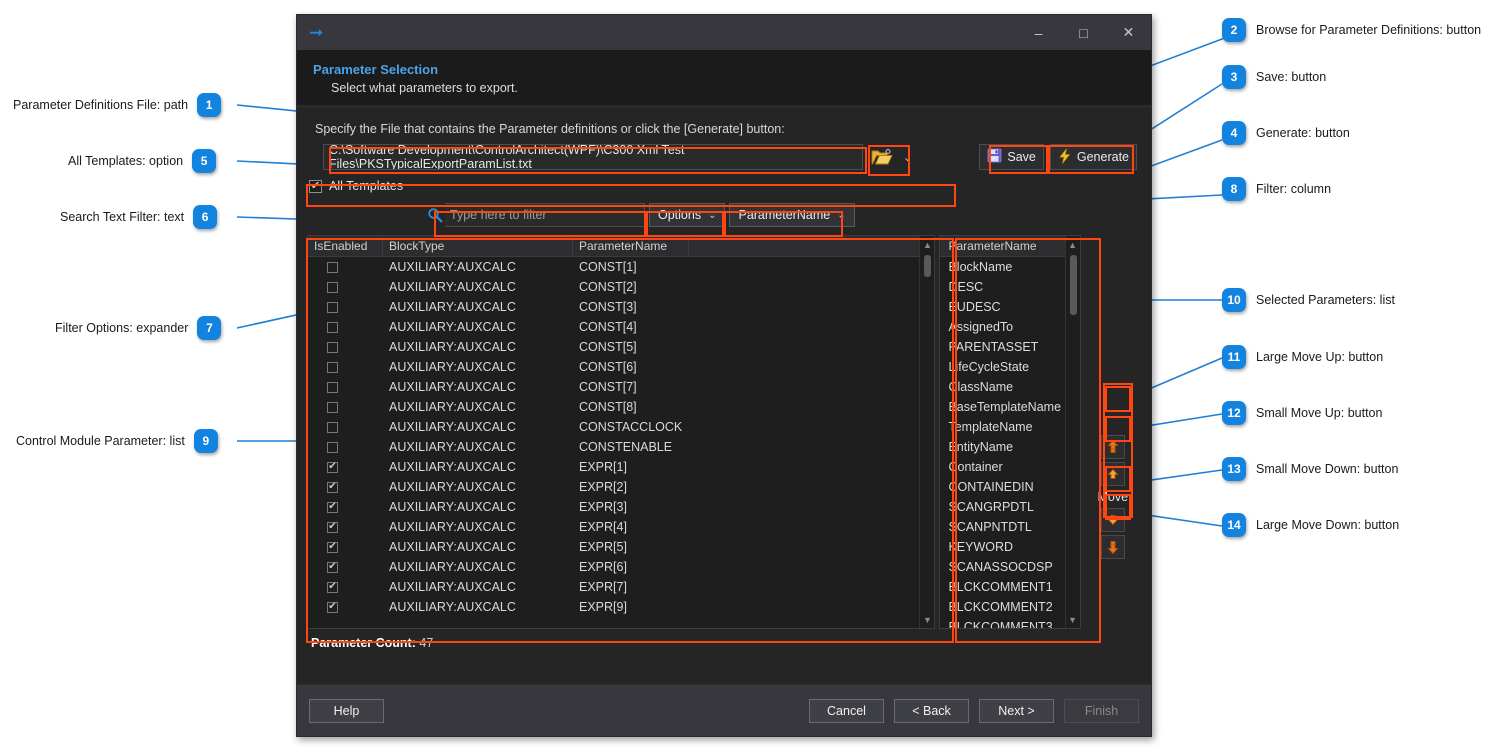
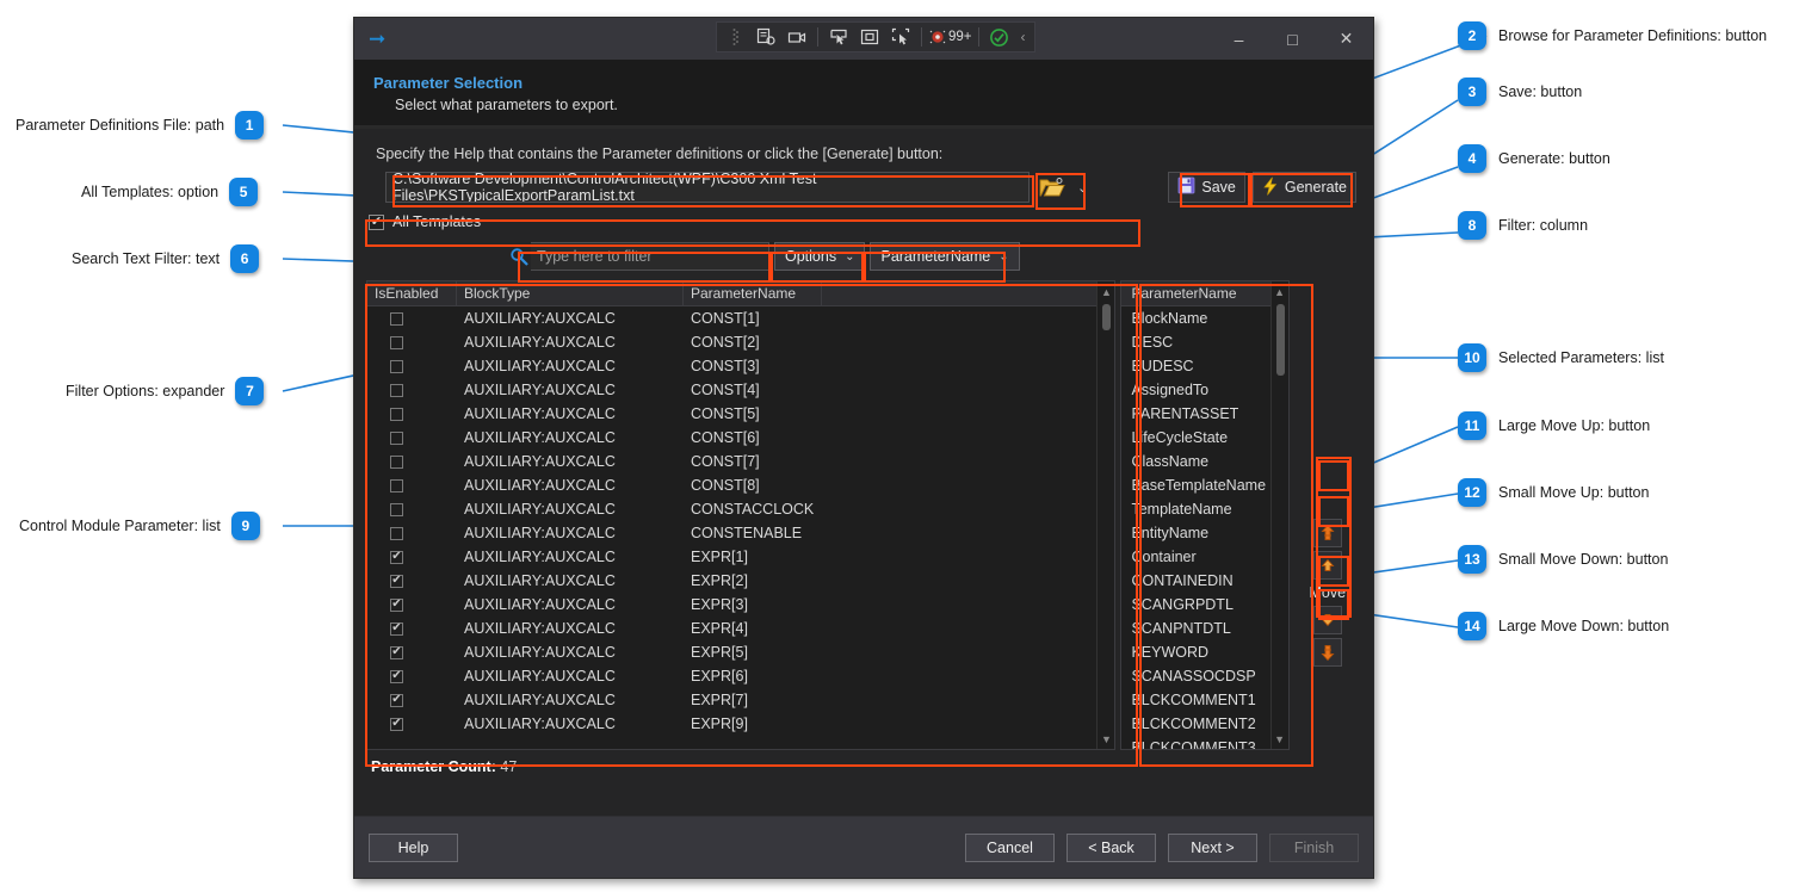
  Parameter Definitions File: path
  1
  All Templates: option
  5
  Search Text Filter: text
  6
  Filter Options: expander
  7
  Control Module Parameter: list
  9
  2
  Browse for Parameter Definitions: button
  3
  Save: button
  4
  Generate: button
  8
  Filter: column
  10
  Selected Parameters: list
  11
  Large Move Up: button
  12
  Small Move Up: button
  13
  Small Move Down: button
  14
  Large Move Down: button
  ➞
+ 99+
+ ‹
  –
  □
  ✕
  Parameter Selection
  Select what parameters to export.
- Specify the File that contains the Parameter definitions or click the [Generate] button:
+ Specify the Help that contains the Parameter definitions or click the [Generate] button:
  C:\Software Development\ControlArchitect(WPF)\C300 Xml Test Files\PKSTypicalExportParamList.txt
  ⌄
  Save
  Generate
  ✔
  All Templates
  Type here to filter
  Options
  ⌄
  ParameterName
  ⌄
  IsEnabled
  BlockType
  ParameterName
  AUXILIARY:AUXCALC
  CONST[1]
  AUXILIARY:AUXCALC
  CONST[2]
  AUXILIARY:AUXCALC
  CONST[3]
  AUXILIARY:AUXCALC
  CONST[4]
  AUXILIARY:AUXCALC
  CONST[5]
  AUXILIARY:AUXCALC
  CONST[6]
  AUXILIARY:AUXCALC
  CONST[7]
  AUXILIARY:AUXCALC
  CONST[8]
  AUXILIARY:AUXCALC
  CONSTACCLOCK
  AUXILIARY:AUXCALC
  CONSTENABLE
  ✔
  AUXILIARY:AUXCALC
  EXPR[1]
  ✔
  AUXILIARY:AUXCALC
  EXPR[2]
  ✔
  AUXILIARY:AUXCALC
  EXPR[3]
  ✔
  AUXILIARY:AUXCALC
  EXPR[4]
  ✔
  AUXILIARY:AUXCALC
  EXPR[5]
  ✔
  AUXILIARY:AUXCALC
  EXPR[6]
  ✔
  AUXILIARY:AUXCALC
  EXPR[7]
  ✔
  AUXILIARY:AUXCALC
  EXPR[9]
  ▲
  ▼
  ParameterName
  BlockName
  DESC
  EUDESC
  AssignedTo
  PARENTASSET
  LifeCycleState
  ClassName
  BaseTemplateName
  TemplateName
  EntityName
  Container
  CONTAINEDIN
  SCANGRPDTL
  SCANPNTDTL
  KEYWORD
  SCANASSOCDSP
  BLCKCOMMENT1
  BLCKCOMMENT2
  BLCKCOMMENT3
  ▲
  ▼
  Move
  Parameter Count: 47
  Help
  Cancel
  < Back
  Next >
  Finish
